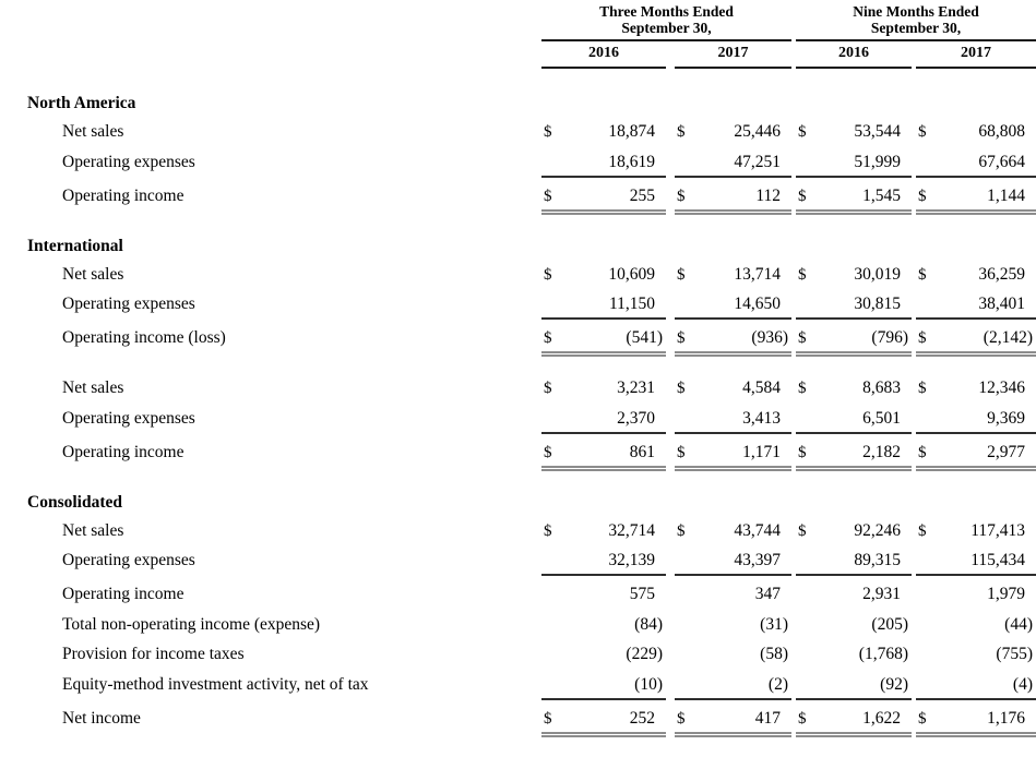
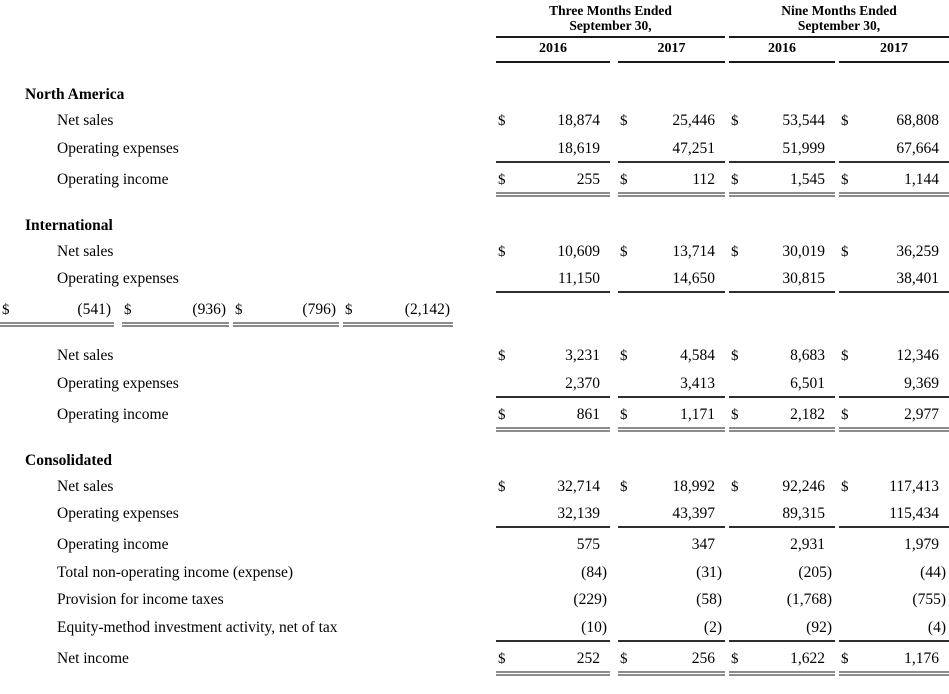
  Three Months Ended
  September 30,
  Nine Months Ended
  September 30,
  2016
  2017
  2016
  2017
  North America
  Net sales
  $
  18,874
  $
  25,446
  $
  53,544
  $
  68,808
  Operating expenses
  18,619
  47,251
  51,999
  67,664
  Operating income
  $
  255
  $
  112
  $
  1,545
  $
  1,144
  International
  Net sales
  $
  10,609
  $
  13,714
  $
  30,019
  $
  36,259
  Operating expenses
  11,150
  14,650
  30,815
  38,401
- Operating income (loss)
  $
  (541)
  $
  (936)
  $
  (796)
  $
  (2,142)
  Net sales
  $
  3,231
  $
  4,584
  $
  8,683
  $
  12,346
  Operating expenses
  2,370
  3,413
  6,501
  9,369
  Operating income
  $
  861
  $
  1,171
  $
  2,182
  $
  2,977
  Consolidated
  Net sales
  $
  32,714
  $
- 43,744
+ 18,992
  $
  92,246
  $
  117,413
  Operating expenses
  32,139
  43,397
  89,315
  115,434
  Operating income
  575
  347
  2,931
  1,979
  Total non-operating income (expense)
  (84)
  (31)
  (205)
  (44)
  Provision for income taxes
  (229)
  (58)
  (1,768)
  (755)
  Equity-method investment activity, net of tax
  (10)
  (2)
  (92)
  (4)
  Net income
  $
  252
  $
- 417
+ 256
  $
  1,622
  $
  1,176
